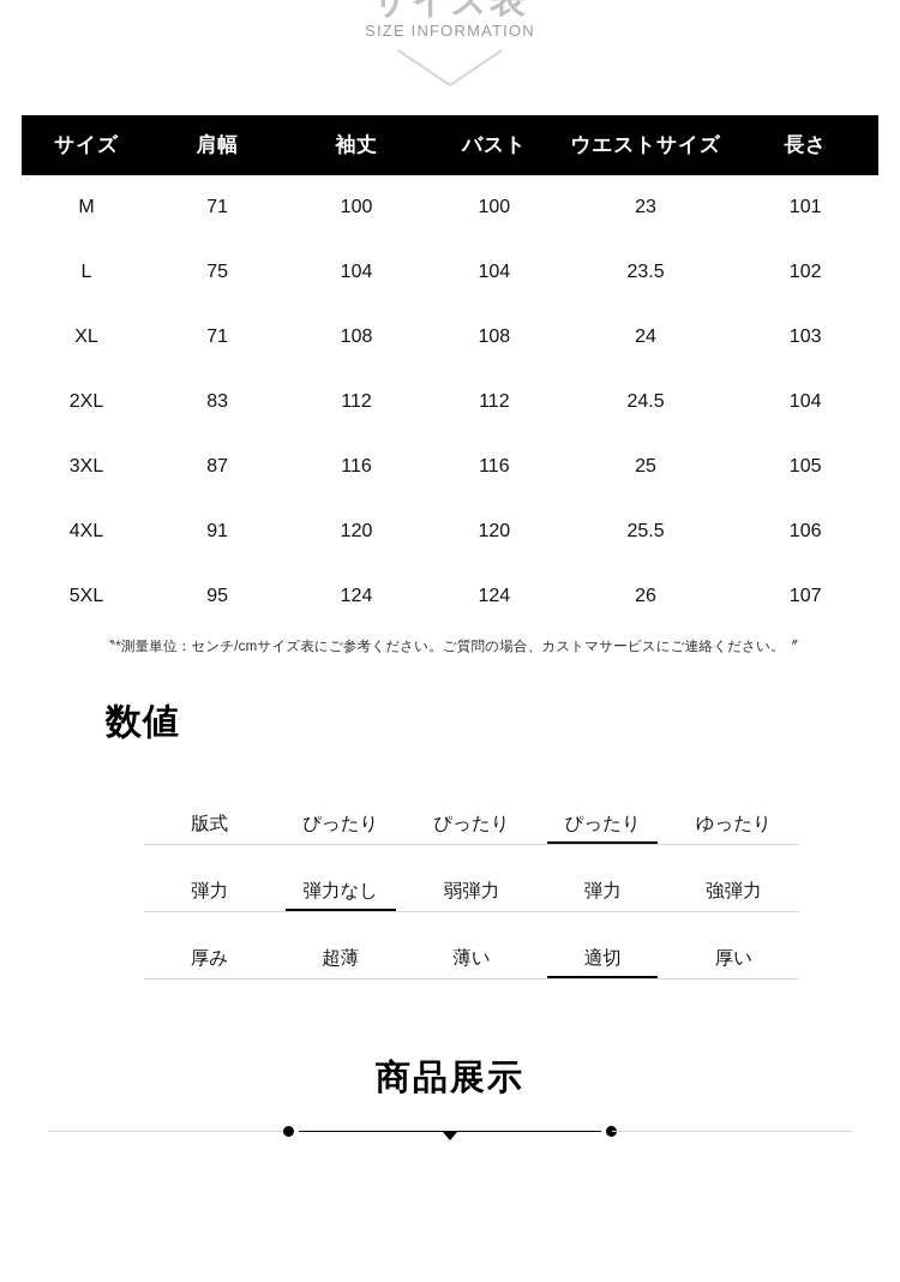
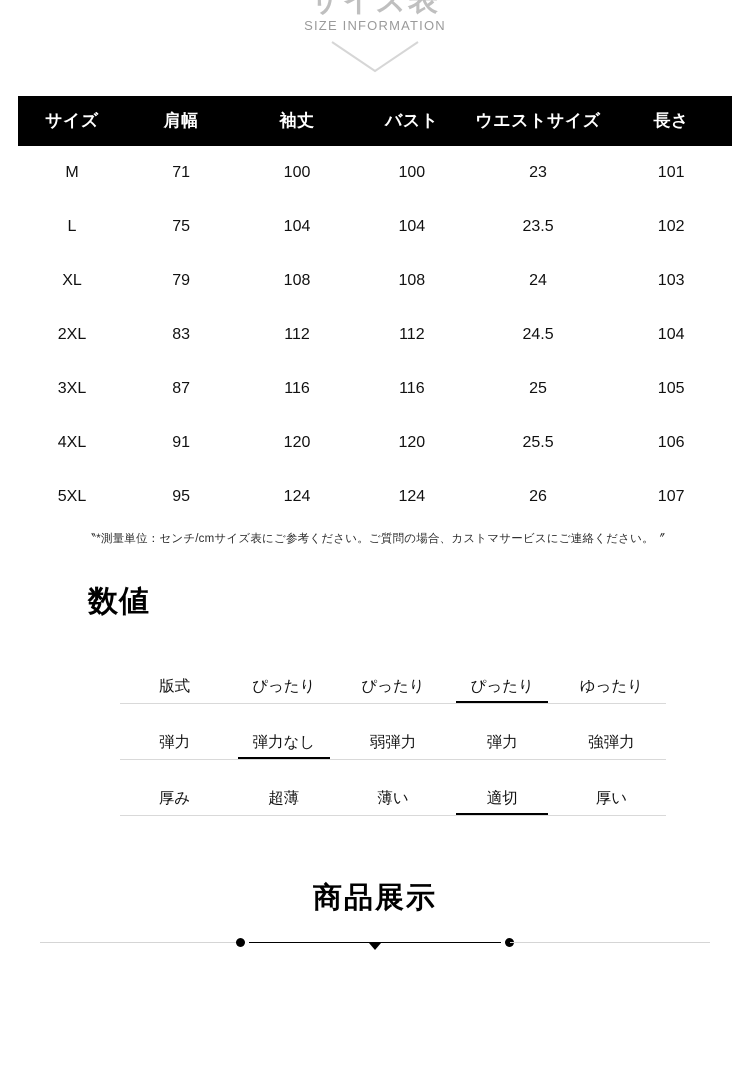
  サイズ表
  SIZE INFORMATION
  サイズ	肩幅	袖丈	バスト	ウエストサイズ	長さ
  M	71	100	100	23	101
  L	75	104	104	23.5	102
- XL	71	108	108	24	103
+ XL	79	108	108	24	103
  2XL	83	112	112	24.5	104
  3XL	87	116	116	25	105
  4XL	91	120	120	25.5	106
  5XL	95	124	124	26	107
  〝*測量単位：センチ/cmサイズ表にご参考ください。ご質問の場合、カストマサービスにご連絡ください。〞
  数値
  版式
  ぴったり
  ぴったり
  ぴったり
  ゆったり
  弾力
  弾力なし
  弱弾力
  弾力
  強弾力
  厚み
  超薄
  薄い
  適切
  厚い
  商品展示
